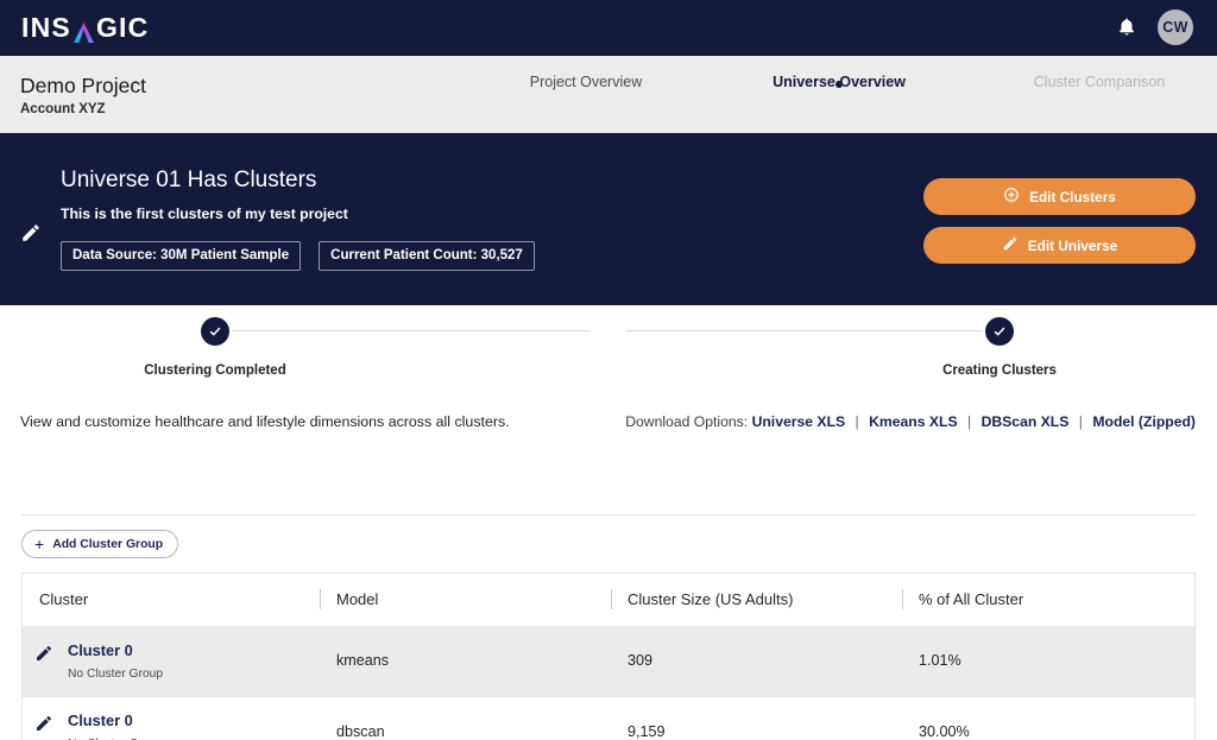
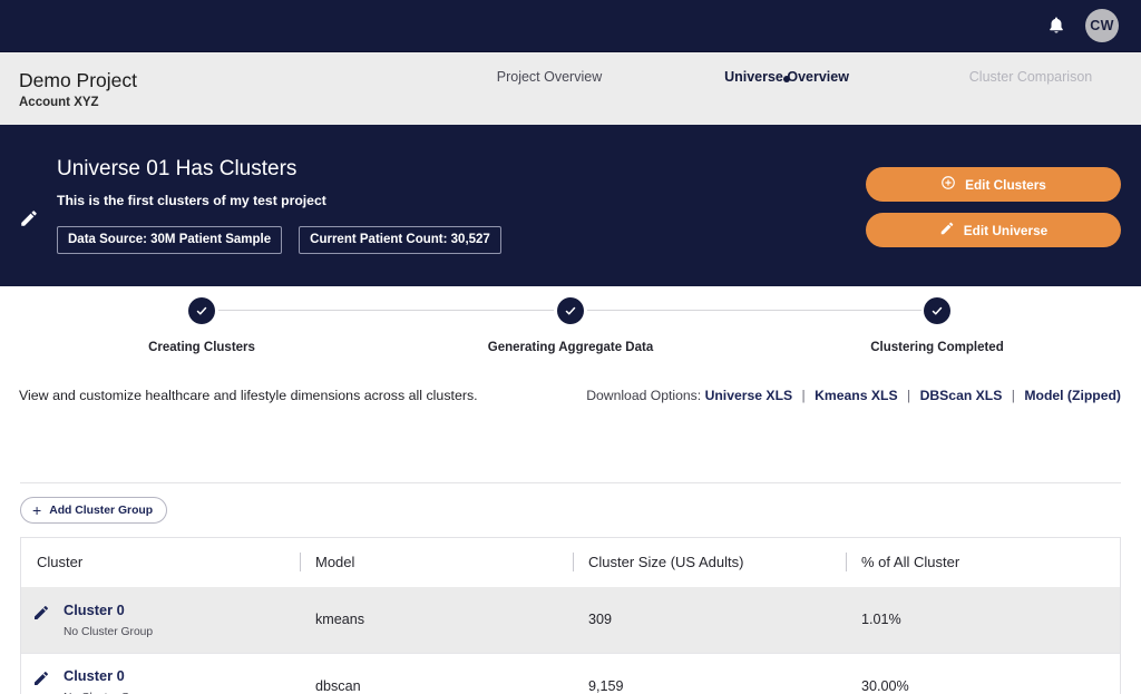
- INS
- GIC
  CW
  Demo Project
  Account XYZ
  Project Overview
  Universe Overview
  Cluster Comparison
  Universe 01 Has Clusters
  This is the first clusters of my test project
  Data Source: 30M Patient Sample
  Current Patient Count: 30,527
  Edit Clusters
  Edit Universe
- Clustering Completed
+ Creating Clusters
+ Generating Aggregate Data
- Creating Clusters
+ Clustering Completed
  View and customize healthcare and lifestyle dimensions across all clusters.
  Download Options: Universe XLS | Kmeans XLS | DBScan XLS | Model (Zipped)
  +
  Add Cluster Group
  Cluster	Model	Cluster Size (US Adults)	% of All Cluster
  Cluster 0 No Cluster Group	kmeans	309	1.01%
